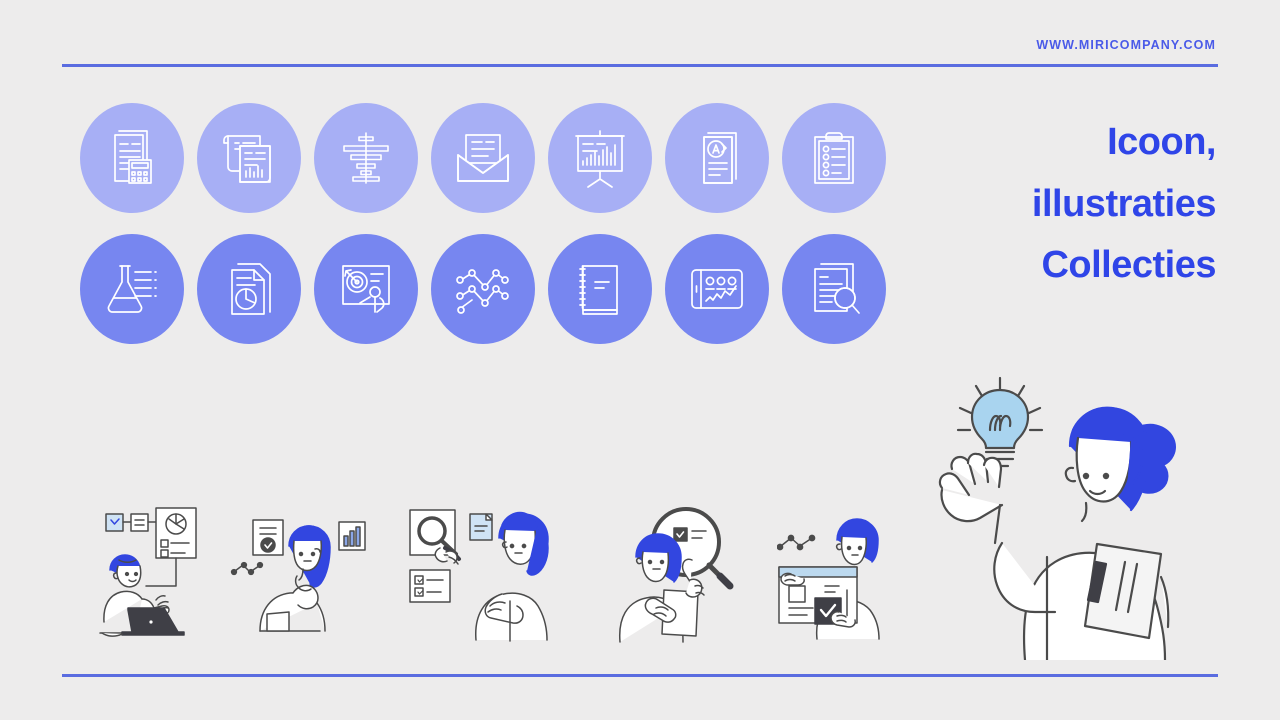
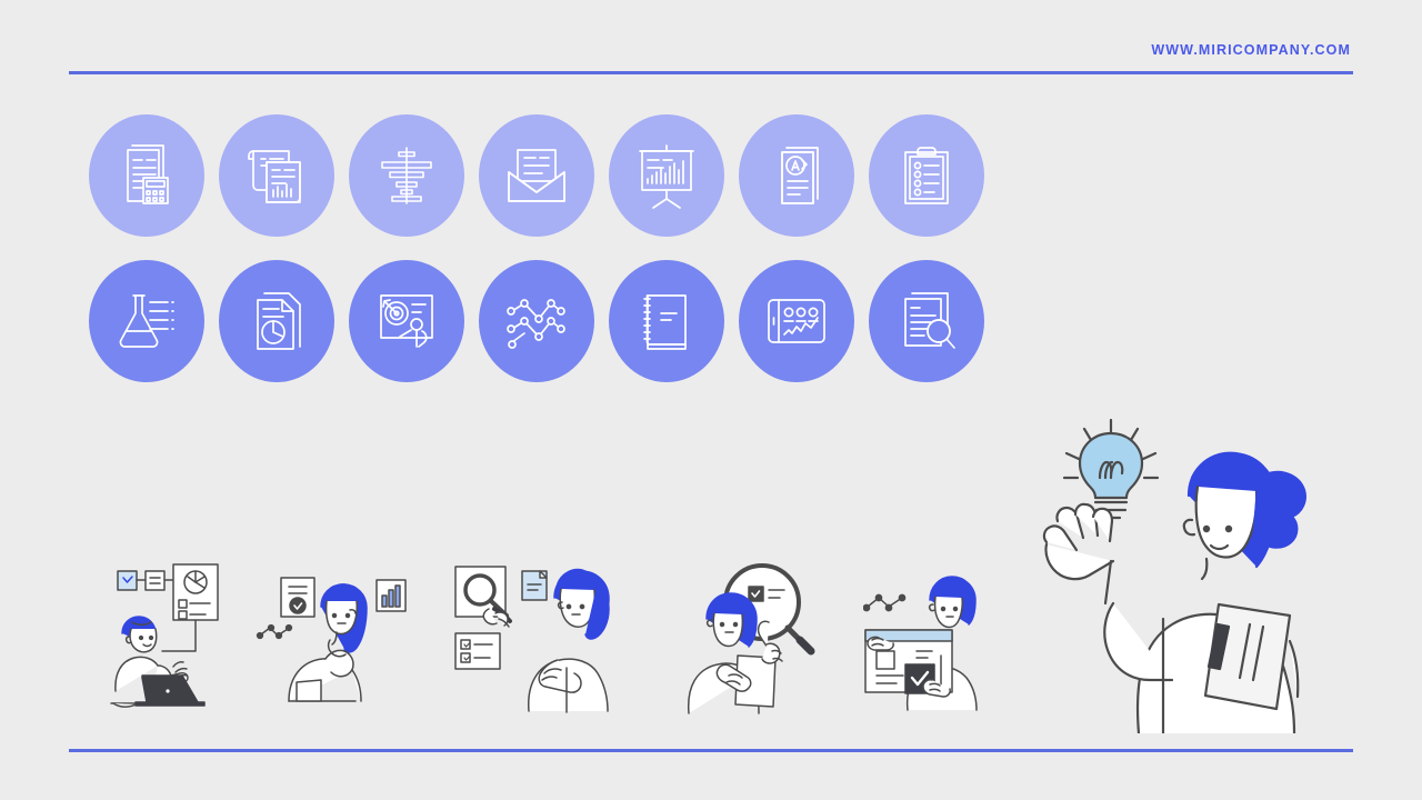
  WWW.MIRICOMPANY.COM
- Icoon,
- illustraties
- Collecties
